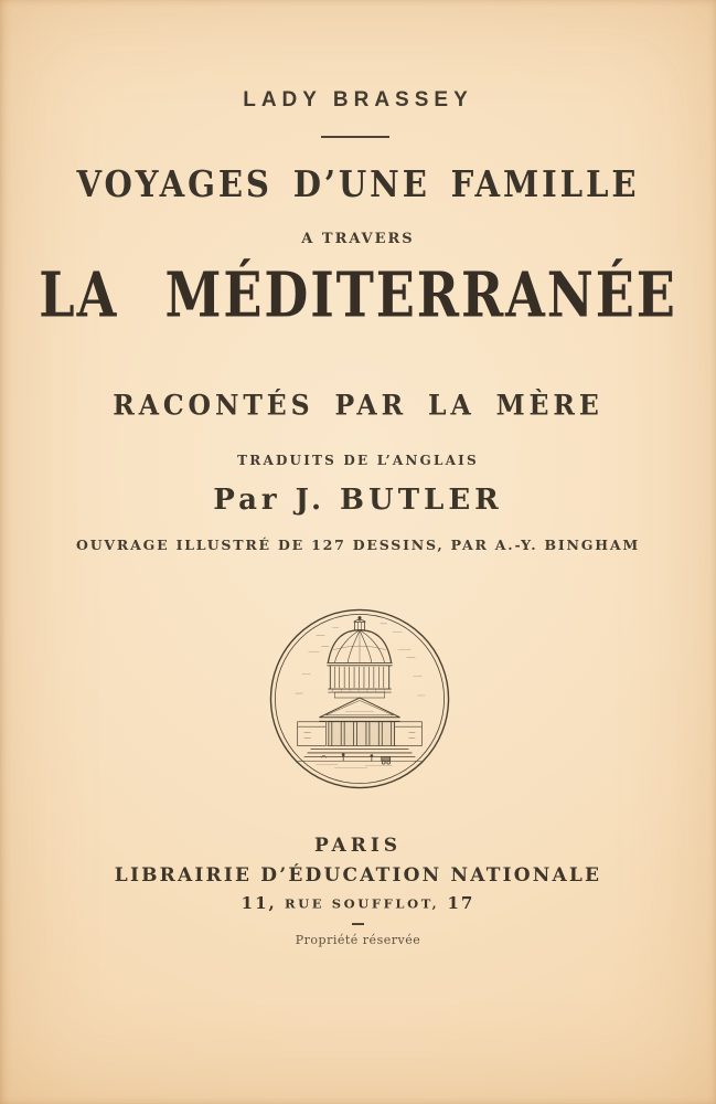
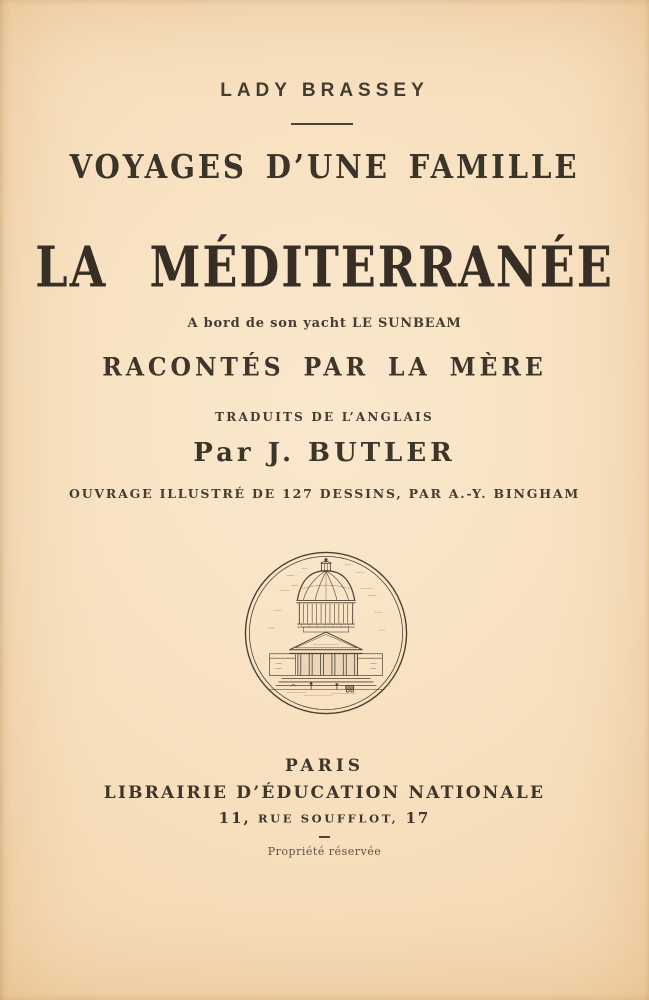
  LADY BRASSEY
  VOYAGES D’UNE FAMILLE
- A TRAVERS
  LA MÉDITERRANÉE
+ A bord de son yacht LE SUNBEAM
  RACONTÉS PAR LA MÈRE
  TRADUITS DE L’ANGLAIS
  Par J. BUTLER
  OUVRAGE ILLUSTRÉ DE 127 DESSINS, PAR A.-Y. BINGHAM
  PARIS
  LIBRAIRIE D’ÉDUCATION NATIONALE
  11, RUE SOUFFLOT, 17
  Propriété réservée
